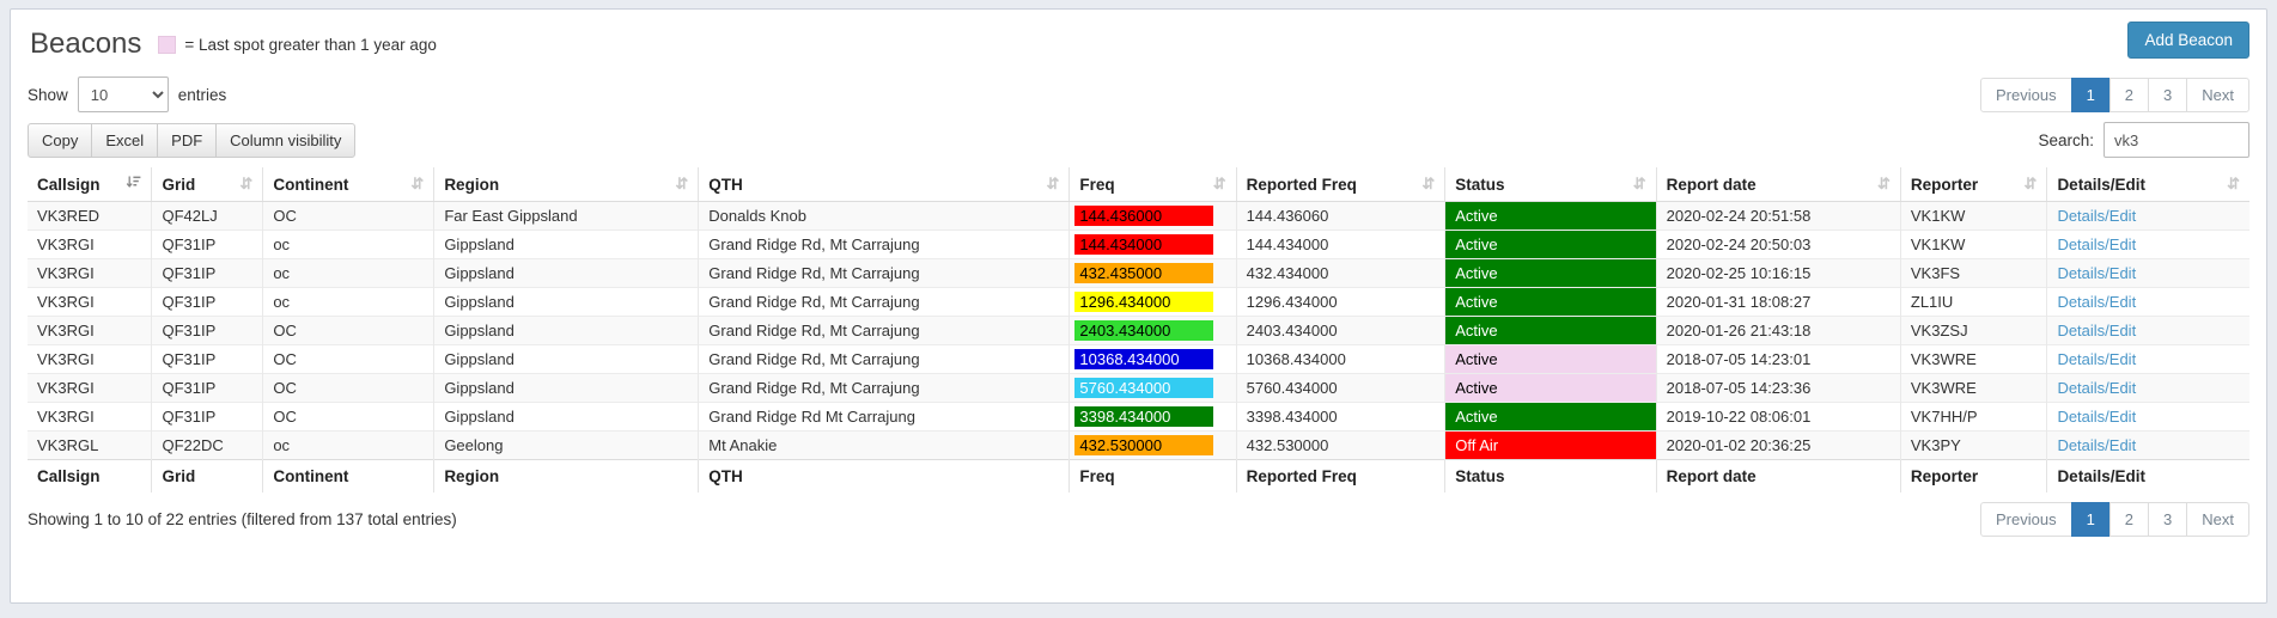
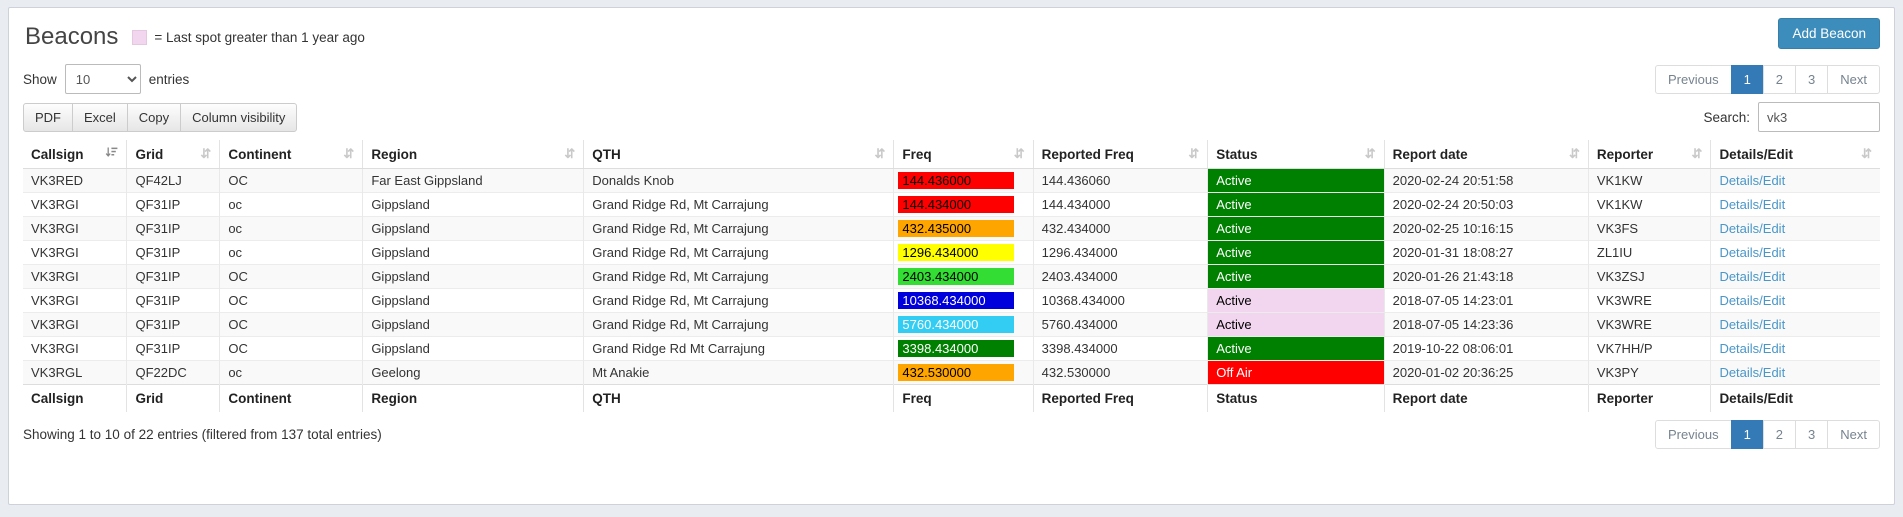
  Beacons
  = Last spot greater than 1 year ago
  Add Beacon
  Show
  10
  entries
  Previous
  1
  2
  3
  Next
- Copy
+ PDF
  Excel
- PDF
+ Copy
  Column visibility
  Search:
  vk3
  Callsign	Grid ⇵	Continent ⇵	Region ⇵	QTH ⇵	Freq ⇵	Reported Freq ⇵	Status ⇵	Report date ⇵	Reporter ⇵	Details/Edit ⇵
  VK3RED	QF42LJ	OC	Far East Gippsland	Donalds Knob	144.436000	144.436060	Active	2020-02-24 20:51:58	VK1KW	Details/Edit
  VK3RGI	QF31IP	oc	Gippsland	Grand Ridge Rd, Mt Carrajung	144.434000	144.434000	Active	2020-02-24 20:50:03	VK1KW	Details/Edit
  VK3RGI	QF31IP	oc	Gippsland	Grand Ridge Rd, Mt Carrajung	432.435000	432.434000	Active	2020-02-25 10:16:15	VK3FS	Details/Edit
  VK3RGI	QF31IP	oc	Gippsland	Grand Ridge Rd, Mt Carrajung	1296.434000	1296.434000	Active	2020-01-31 18:08:27	ZL1IU	Details/Edit
  VK3RGI	QF31IP	OC	Gippsland	Grand Ridge Rd, Mt Carrajung	2403.434000	2403.434000	Active	2020-01-26 21:43:18	VK3ZSJ	Details/Edit
  VK3RGI	QF31IP	OC	Gippsland	Grand Ridge Rd, Mt Carrajung	10368.434000	10368.434000	Active	2018-07-05 14:23:01	VK3WRE	Details/Edit
  VK3RGI	QF31IP	OC	Gippsland	Grand Ridge Rd, Mt Carrajung	5760.434000	5760.434000	Active	2018-07-05 14:23:36	VK3WRE	Details/Edit
  VK3RGI	QF31IP	OC	Gippsland	Grand Ridge Rd Mt Carrajung	3398.434000	3398.434000	Active	2019-10-22 08:06:01	VK7HH/P	Details/Edit
  VK3RGL	QF22DC	oc	Geelong	Mt Anakie	432.530000	432.530000	Off Air	2020-01-02 20:36:25	VK3PY	Details/Edit
  Callsign	Grid	Continent	Region	QTH	Freq	Reported Freq	Status	Report date	Reporter	Details/Edit
  Showing 1 to 10 of 22 entries (filtered from 137 total entries)
  Previous
  1
  2
  3
  Next
